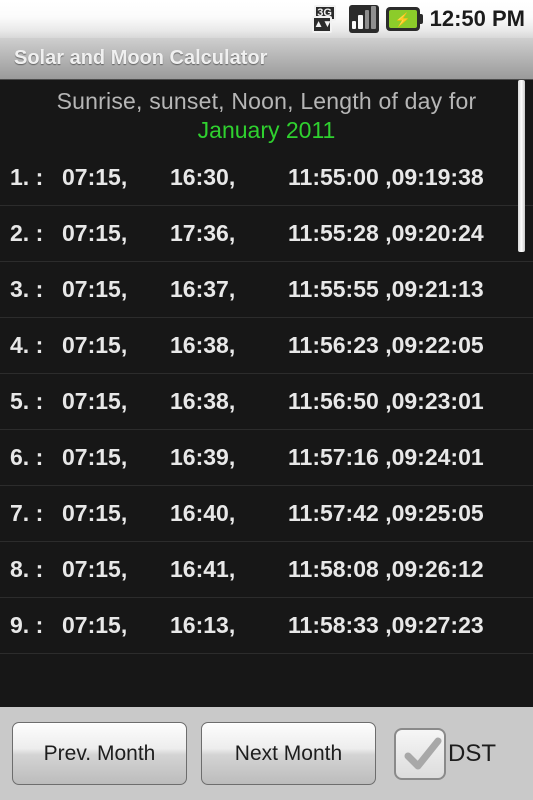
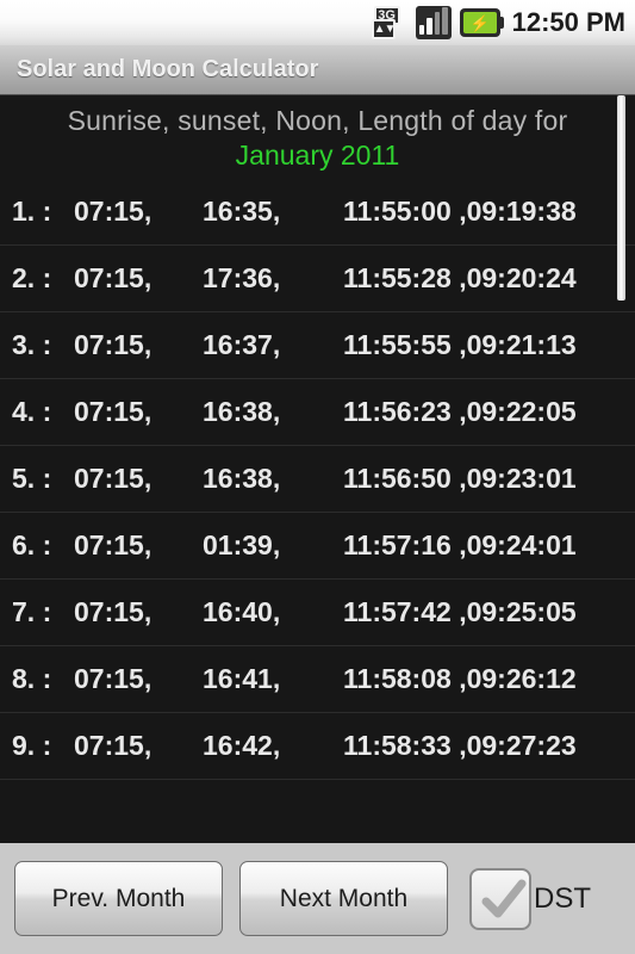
  3G
  ▲▼
  ⚡
  12:50 PM
  Solar and Moon Calculator
  Sunrise, sunset, Noon, Length of day for
  January 2011
  1. :
  07:15,
- 16:30,
+ 16:35,
  11:55:00 ,
  09:19:38
  2. :
  07:15,
  17:36,
  11:55:28 ,
  09:20:24
  3. :
  07:15,
  16:37,
  11:55:55 ,
  09:21:13
  4. :
  07:15,
  16:38,
  11:56:23 ,
  09:22:05
  5. :
  07:15,
  16:38,
  11:56:50 ,
  09:23:01
  6. :
  07:15,
- 16:39,
+ 01:39,
  11:57:16 ,
  09:24:01
  7. :
  07:15,
  16:40,
  11:57:42 ,
  09:25:05
  8. :
  07:15,
  16:41,
  11:58:08 ,
  09:26:12
  9. :
  07:15,
- 16:13,
+ 16:42,
  11:58:33 ,
  09:27:23
  Prev. Month
  Next Month
  DST
